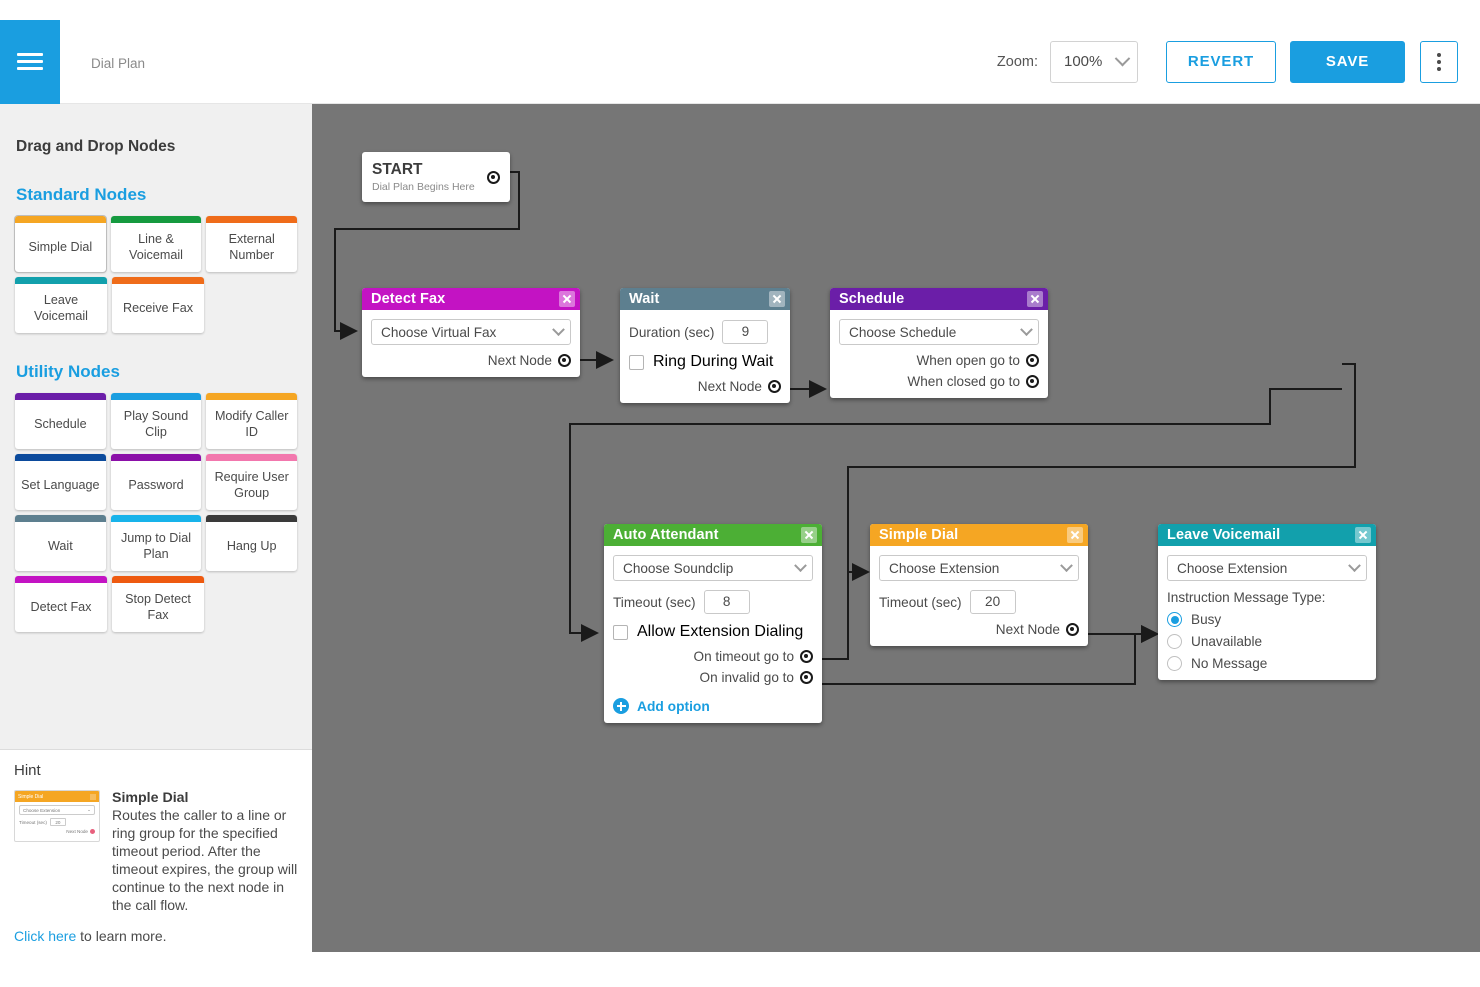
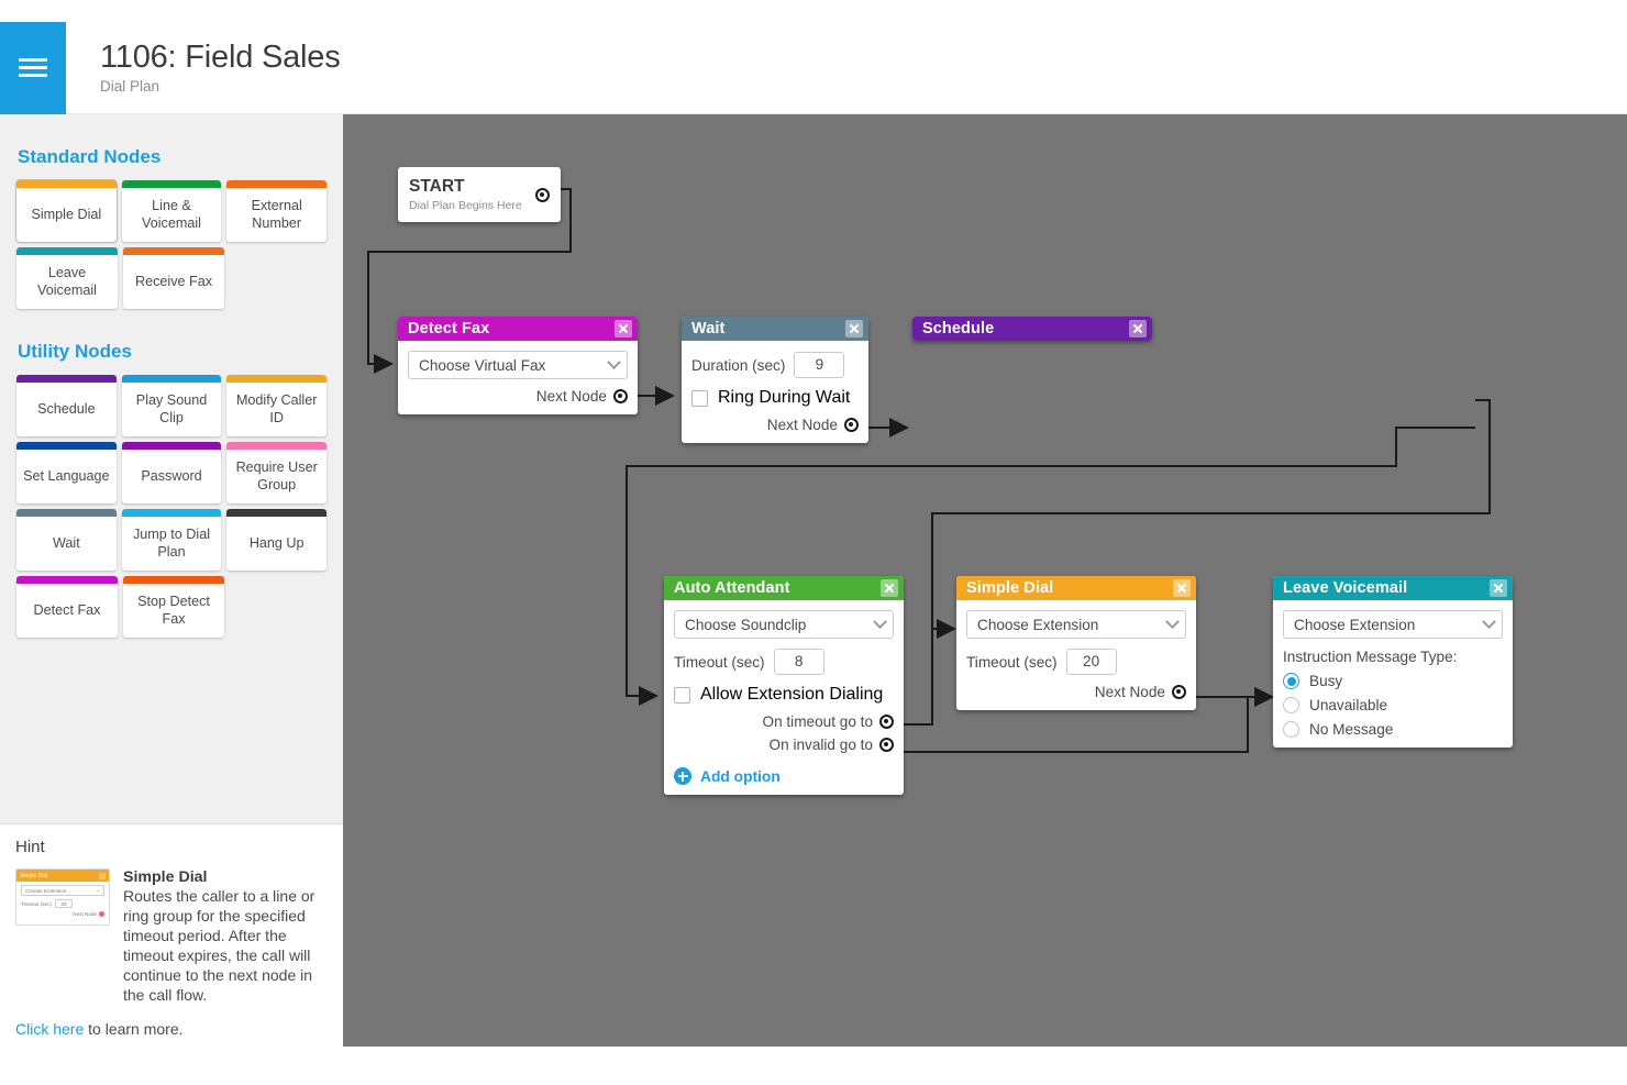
+ 1106: Field Sales
  Dial Plan
- Zoom:
- 100%
- REVERT
- SAVE
- Drag and Drop Nodes
  Standard Nodes
  Simple Dial
  Line & Voicemail
  External Number
  Leave Voicemail
  Receive Fax
  Utility Nodes
  Schedule
  Play Sound Clip
  Modify Caller ID
  Set Language
  Password
  Require User Group
  Wait
  Jump to Dial Plan
  Hang Up
  Detect Fax
  Stop Detect Fax
  Hint
  Simple Dial
- Routes the caller to a line or ring group for the specified timeout period. After the timeout expires, the group will continue to the next node in the call flow.
+ Routes the caller to a line or ring group for the specified timeout period. After the timeout expires, the call will continue to the next node in the call flow.
  Click here to learn more.
  START
  Dial Plan Begins Here
  Detect Fax
  Choose Virtual Fax
  Next Node
  Wait
  Duration (sec)
  9
  Ring During Wait
  Next Node
  Schedule
- Choose Schedule
- When open go to
- When closed go to
  Auto Attendant
  Choose Soundclip
  Timeout (sec)
  8
  Allow Extension Dialing
  On timeout go to
  On invalid go to
  Add option
  Simple Dial
  Choose Extension
  Timeout (sec)
  20
  Next Node
  Leave Voicemail
  Choose Extension
  Instruction Message Type:
  Busy
  Unavailable
  No Message
